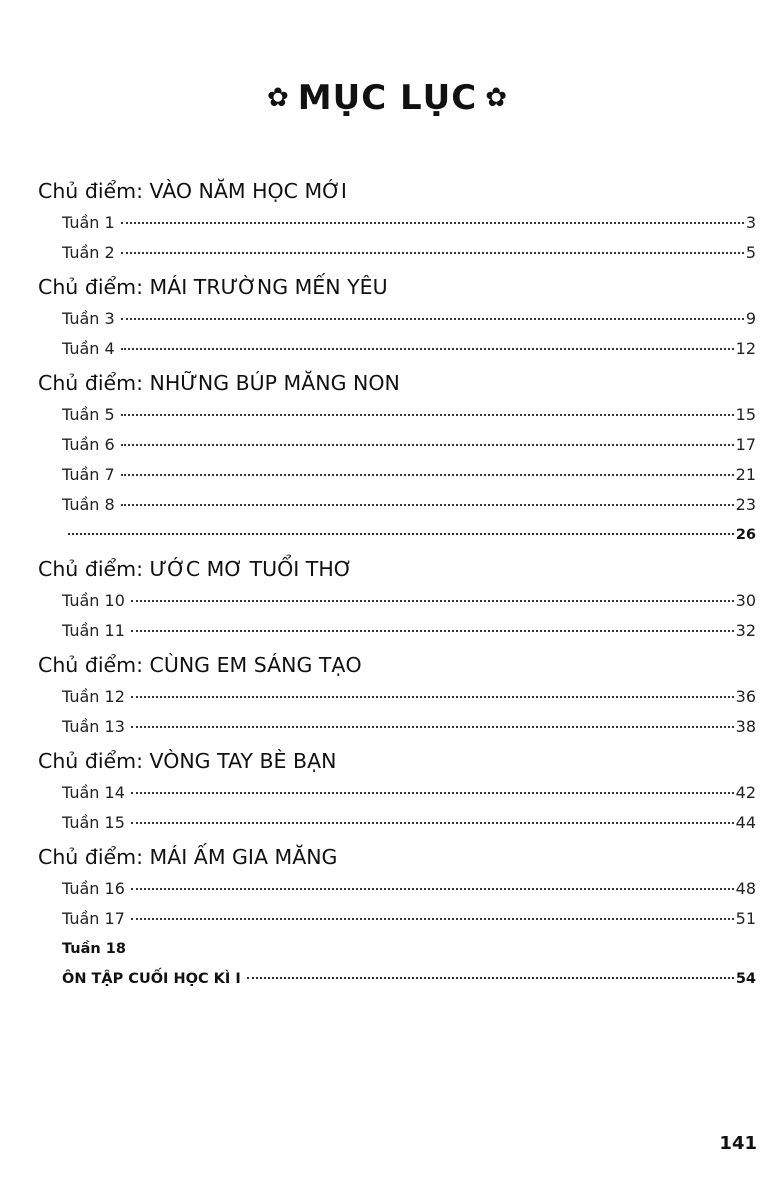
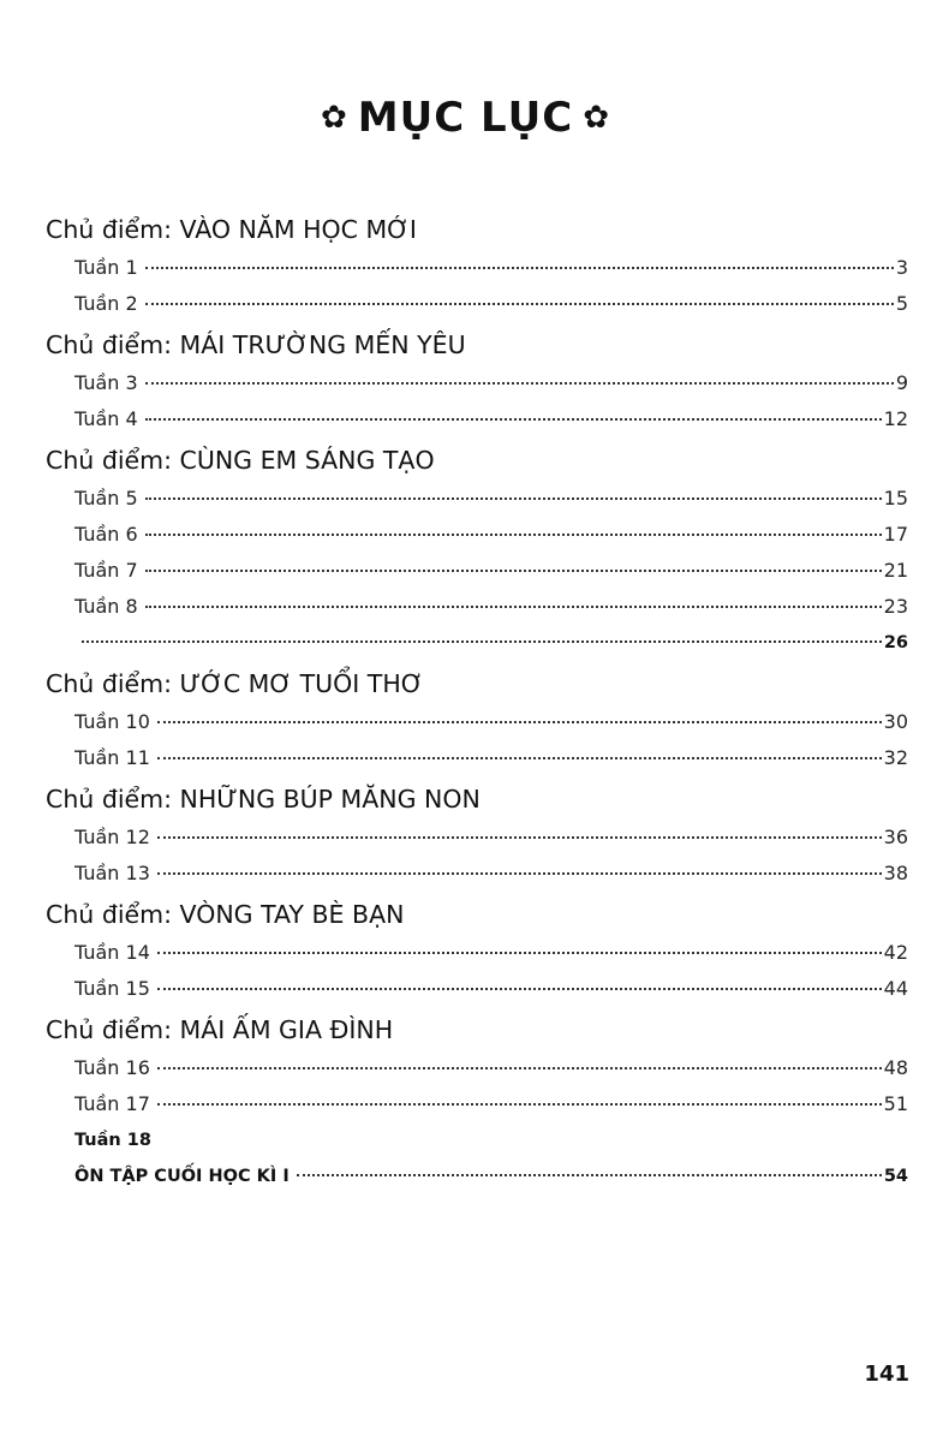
  ✿ MỤC LỤC ✿
  Chủ điểm: VÀO NĂM HỌC MỚI
  Tuần 1
  3
  Tuần 2
  5
  Chủ điểm: MÁI TRƯỜNG MẾN YÊU
  Tuần 3
  9
  Tuần 4
  12
- Chủ điểm: NHỮNG BÚP MĂNG NON
+ Chủ điểm: CÙNG EM SÁNG TẠO
  Tuần 5
  15
  Tuần 6
  17
  Tuần 7
  21
  Tuần 8
  23
  26
  Chủ điểm: ƯỚC MƠ TUỔI THƠ
  Tuần 10
  30
  Tuần 11
  32
- Chủ điểm: CÙNG EM SÁNG TẠO
+ Chủ điểm: NHỮNG BÚP MĂNG NON
  Tuần 12
  36
  Tuần 13
  38
  Chủ điểm: VÒNG TAY BÈ BẠN
  Tuần 14
  42
  Tuần 15
  44
- Chủ điểm: MÁI ẤM GIA MĂNG
+ Chủ điểm: MÁI ẤM GIA ĐÌNH
  Tuần 16
  48
  Tuần 17
  51
  Tuần 18
  ÔN TẬP CUỐI HỌC KÌ I
  54
  141
